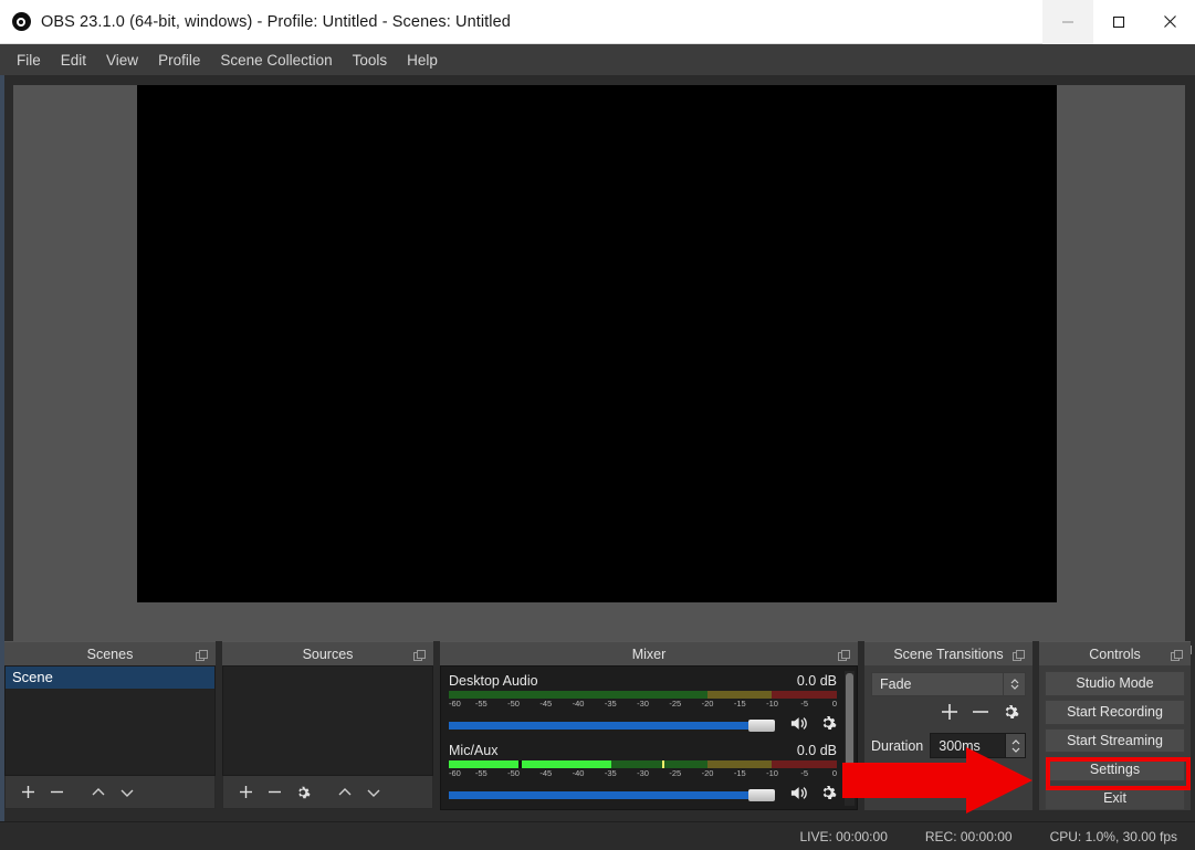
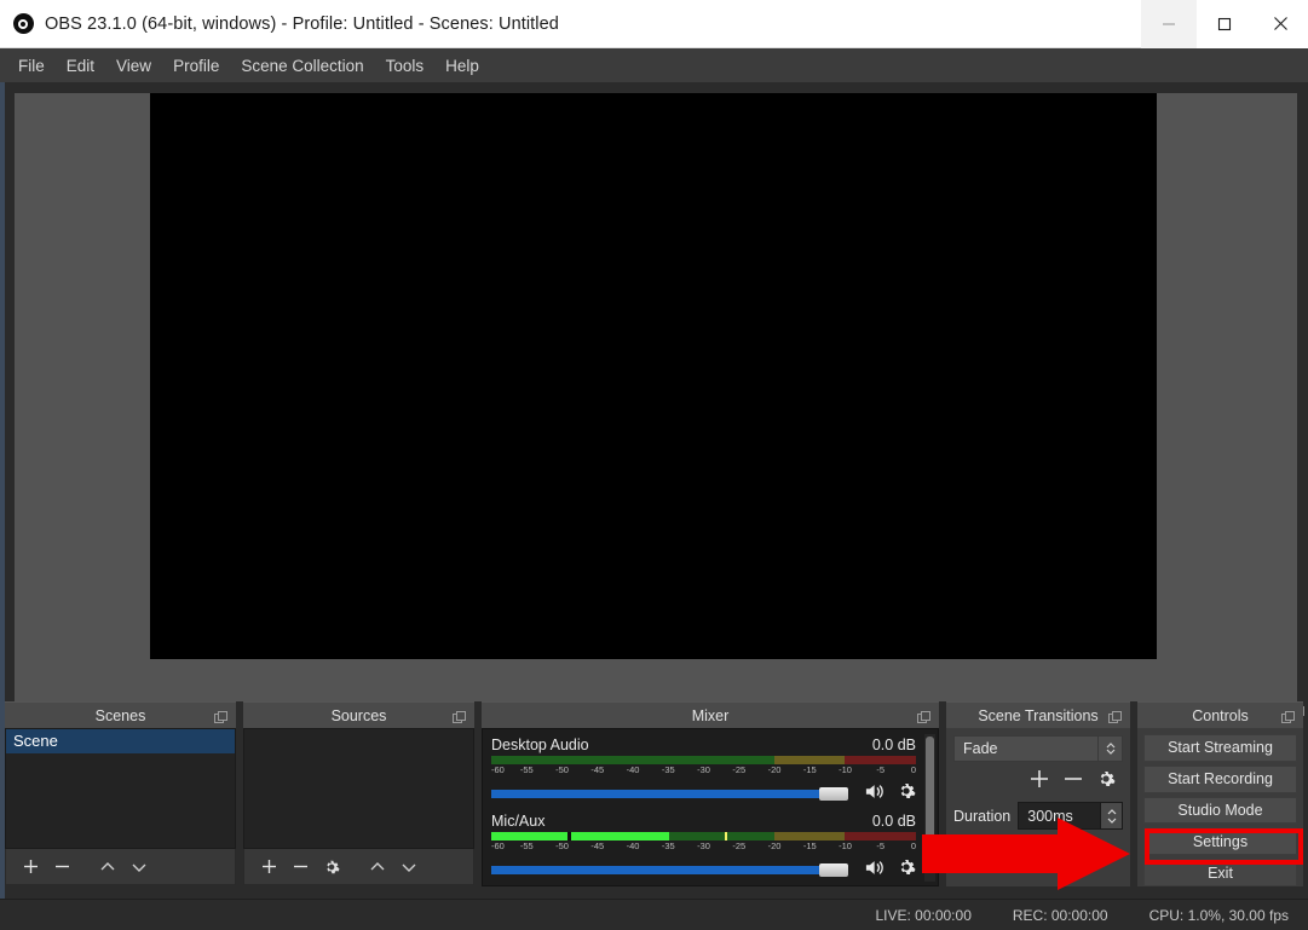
  OBS 23.1.0 (64-bit, windows) - Profile: Untitled - Scenes: Untitled
  File
  Edit
  View
  Profile
  Scene Collection
  Tools
  Help
  Scenes
  Scene
  Sources
  Mixer
  Desktop Audio
  0.0 dB
  -60
  -55
  -50
  -45
  -40
  -35
  -30
  -25
  -20
  -15
  -10
  -5
  0
  Mic/Aux
  0.0 dB
  -60
  -55
  -50
  -45
  -40
  -35
  -30
  -25
  -20
  -15
  -10
  -5
  0
  Scene Transitions
  Fade
  Duration
  300ms
  Controls
- Studio Mode
+ Start Streaming
  Start Recording
- Start Streaming
+ Studio Mode
  Settings
  Exit
  LIVE: 00:00:00
  REC: 00:00:00
  CPU: 1.0%, 30.00 fps
